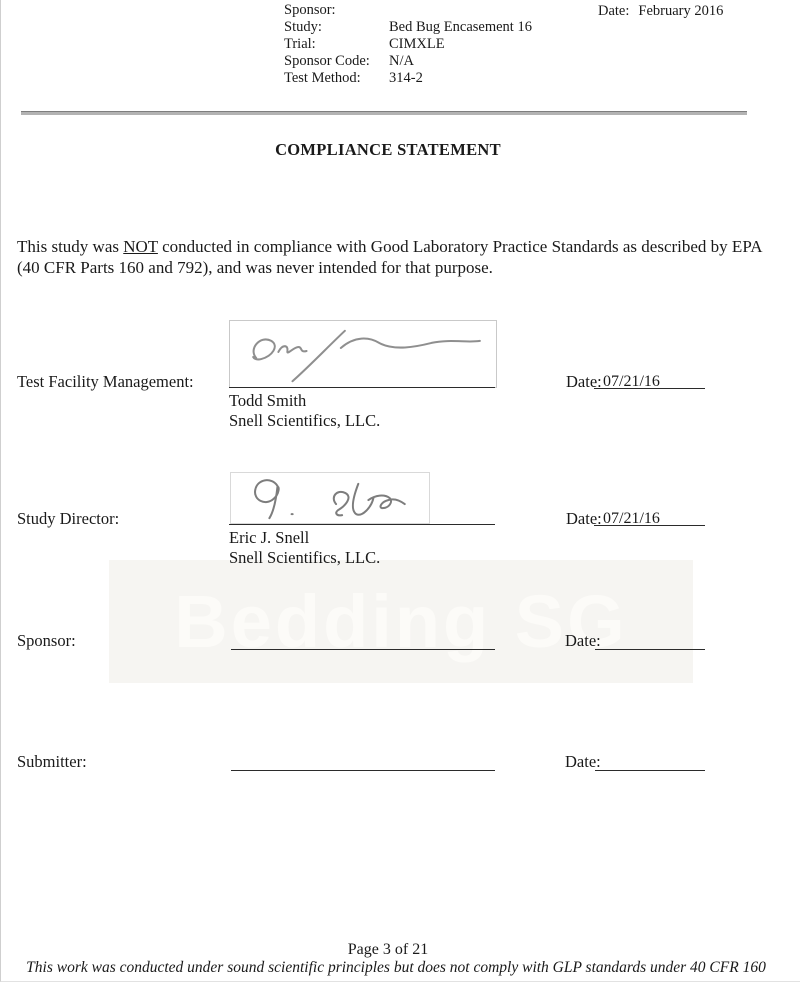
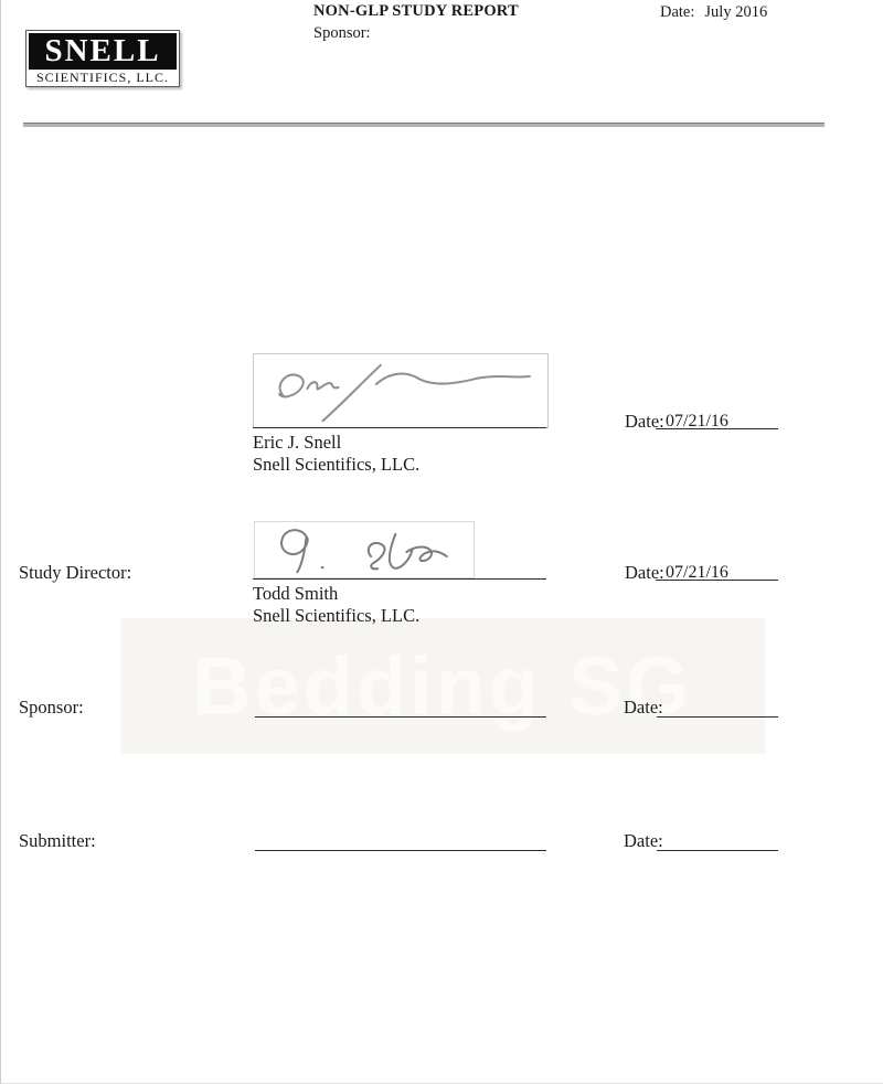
  Bedding SG
+ SNELL
+ SCIENTIFICS, LLC.
+ NON-GLP STUDY REPORT
  Sponsor:
- Study:
- Bed Bug Encasement 16
- Trial:
- CIMXLE
- Sponsor Code:
- N/A
- Test Method:
- 314-2
- Date: February 2016
+ Date: July 2016
- COMPLIANCE STATEMENT
- This study was NOT conducted in compliance with Good Laboratory Practice Standards as described by EPA (40 CFR Parts 160 and 792), and was never intended for that purpose.
- Test Facility Management:
- Todd Smith
+ Eric J. Snell
  Snell Scientifics, LLC.
  Date:
  07/21/16
  Study Director:
- Eric J. Snell
+ Todd Smith
  Snell Scientifics, LLC.
  Date:
  07/21/16
  Sponsor:
  Date:
  Submitter:
  Date:
- Page 3 of 21
- This work was conducted under sound scientific principles but does not comply with GLP standards under 40 CFR 160
